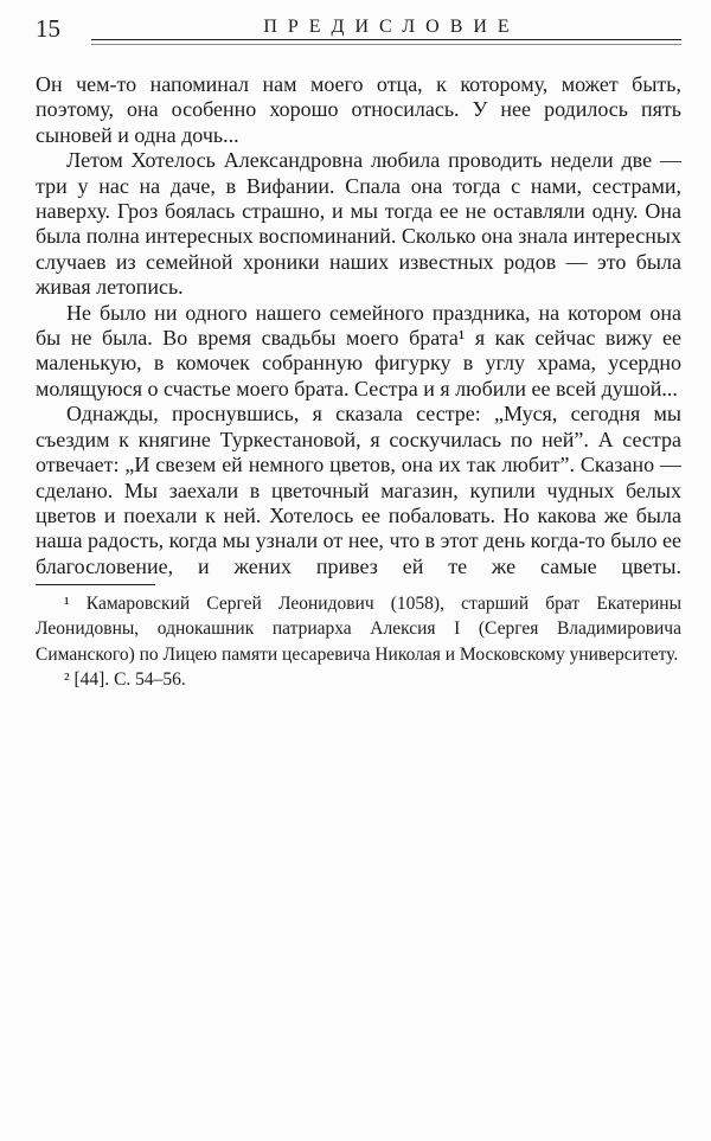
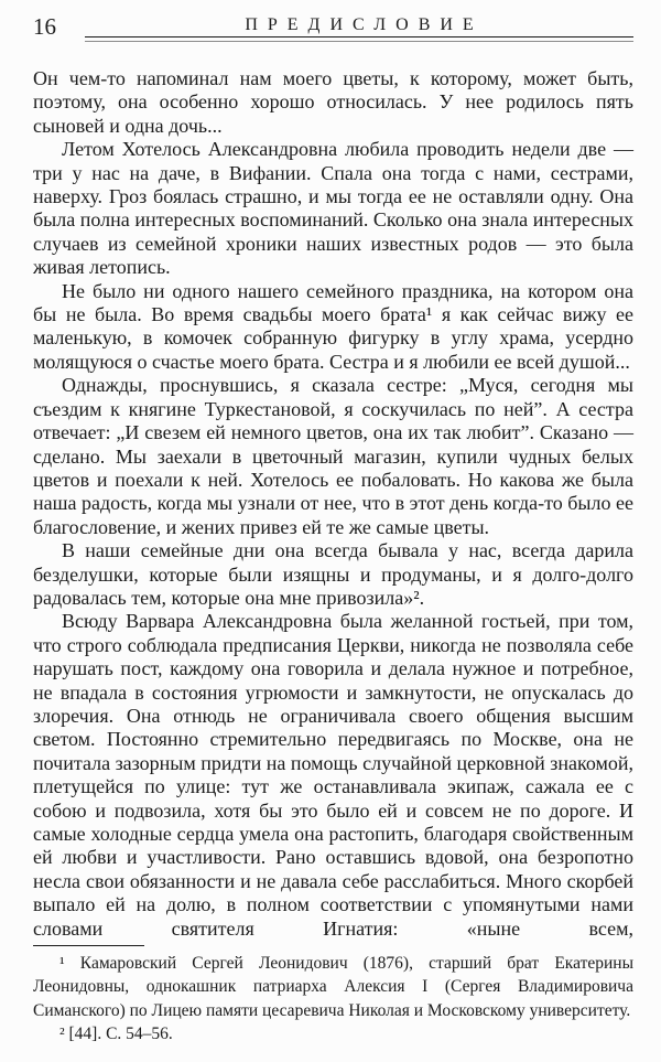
- 15
+ 16
  ПРЕДИСЛОВИЕ
- Он чем-то напоминал нам моего отца, к которому, может быть, поэтому, она особенно хорошо относилась. У нее родилось пять сыновей и одна дочь...
+ Он чем-то напоминал нам моего цветы, к которому, может быть, поэтому, она особенно хорошо относилась. У нее родилось пять сыновей и одна дочь...
  Летом Хотелось Александровна любила проводить недели две — три у нас на даче, в Вифании. Спала она тогда с нами, сестрами, наверху. Гроз боялась страшно, и мы тогда ее не оставляли одну. Она была полна интересных воспоминаний. Сколько она знала интересных случаев из семейной хроники наших известных родов — это была живая летопись.
  Не было ни одного нашего семейного праздника, на котором она бы не была. Во время свадьбы моего брата¹ я как сейчас вижу ее маленькую, в комочек собранную фигурку в углу храма, усердно молящуюся о счастье моего брата. Сестра и я любили ее всей душой...
  Однажды, проснувшись, я сказала сестре: „Муся, сегодня мы съездим к княгине Туркестановой, я соскучилась по ней”. А сестра отвечает: „И свезем ей немного цветов, она их так любит”. Сказано — сделано. Мы заехали в цветочный магазин, купили чудных белых цветов и поехали к ней. Хотелось ее побаловать. Но какова же была наша радость, когда мы узнали от нее, что в этот день когда-то было ее благословение, и жених привез ей те же самые цветы.
+ В наши семейные дни она всегда бывала у нас, всегда дарила безделушки, которые были изящны и продуманы, и я долго-долго радовалась тем, которые она мне привозила»².
+ Всюду Варвара Александровна была желанной гостьей, при том, что строго соблюдала предписания Церкви, никогда не позволяла себе нарушать пост, каждому она говорила и делала нужное и потребное, не впадала в состояния угрюмости и замкнутости, не опускалась до злоречия. Она отнюдь не ограничивала своего общения высшим светом. Постоянно стремительно передвигаясь по Москве, она не почитала зазорным придти на помощь случайной церковной знакомой, плетущейся по улице: тут же останавливала экипаж, сажала ее с собою и подвозила, хотя бы это было ей и совсем не по дороге. И самые холодные сердца умела она растопить, благодаря свойственным ей любви и участливости. Рано оставшись вдовой, она безропотно несла свои обязанности и не давала себе расслабиться. Много скорбей выпало ей на долю, в полном соответствии с упомянутыми нами словами святителя Игнатия: «ныне всем,
- ¹ Камаровский Сергей Леонидович (1058), старший брат Екатерины Леонидовны, однокашник патриарха Алексия I (Сергея Владимировича Симанского) по Лицею памяти цесаревича Николая и Московскому университету.
+ ¹ Камаровский Сергей Леонидович (1876), старший брат Екатерины Леонидовны, однокашник патриарха Алексия I (Сергея Владимировича Симанского) по Лицею памяти цесаревича Николая и Московскому университету.
  ² [44]. С. 54–56.
